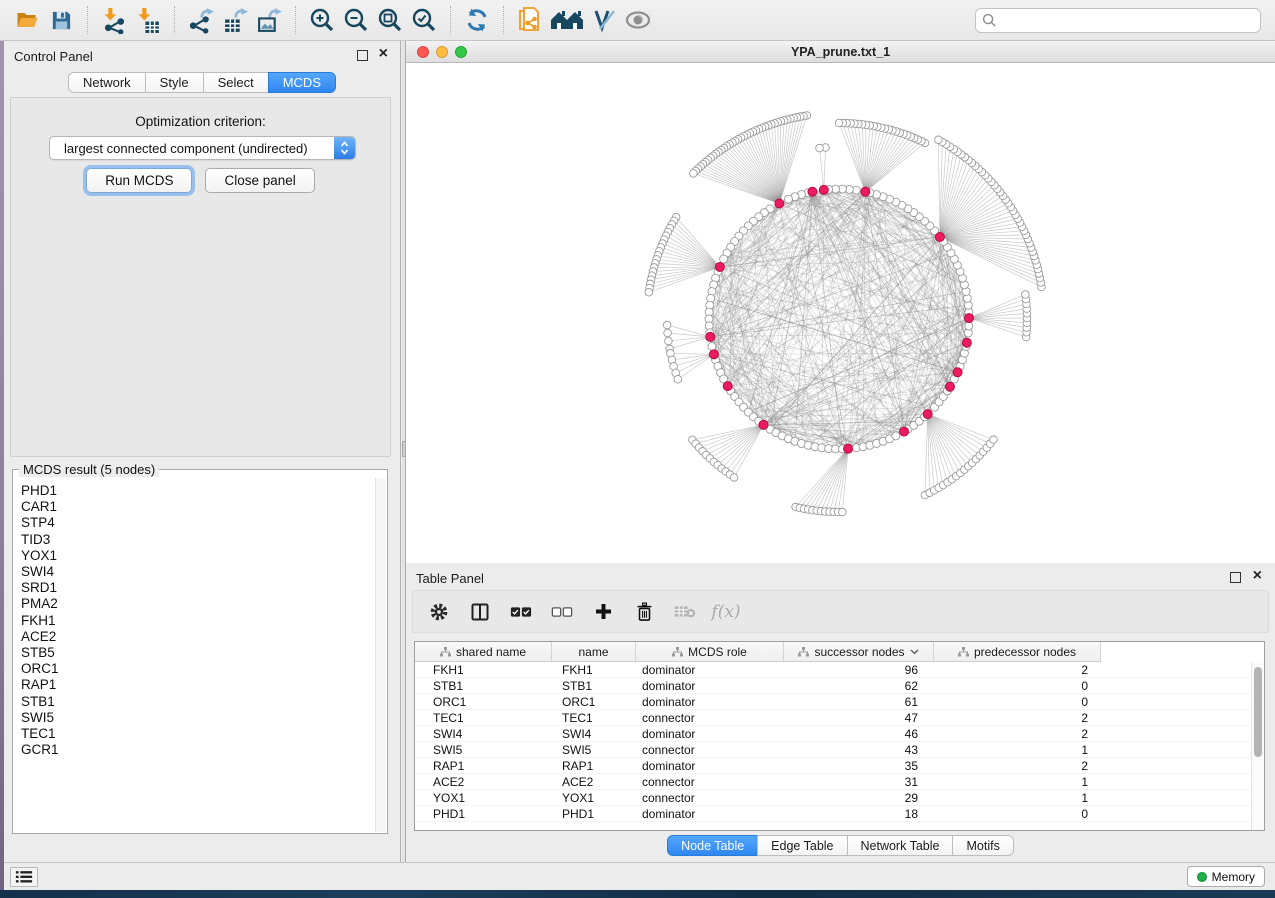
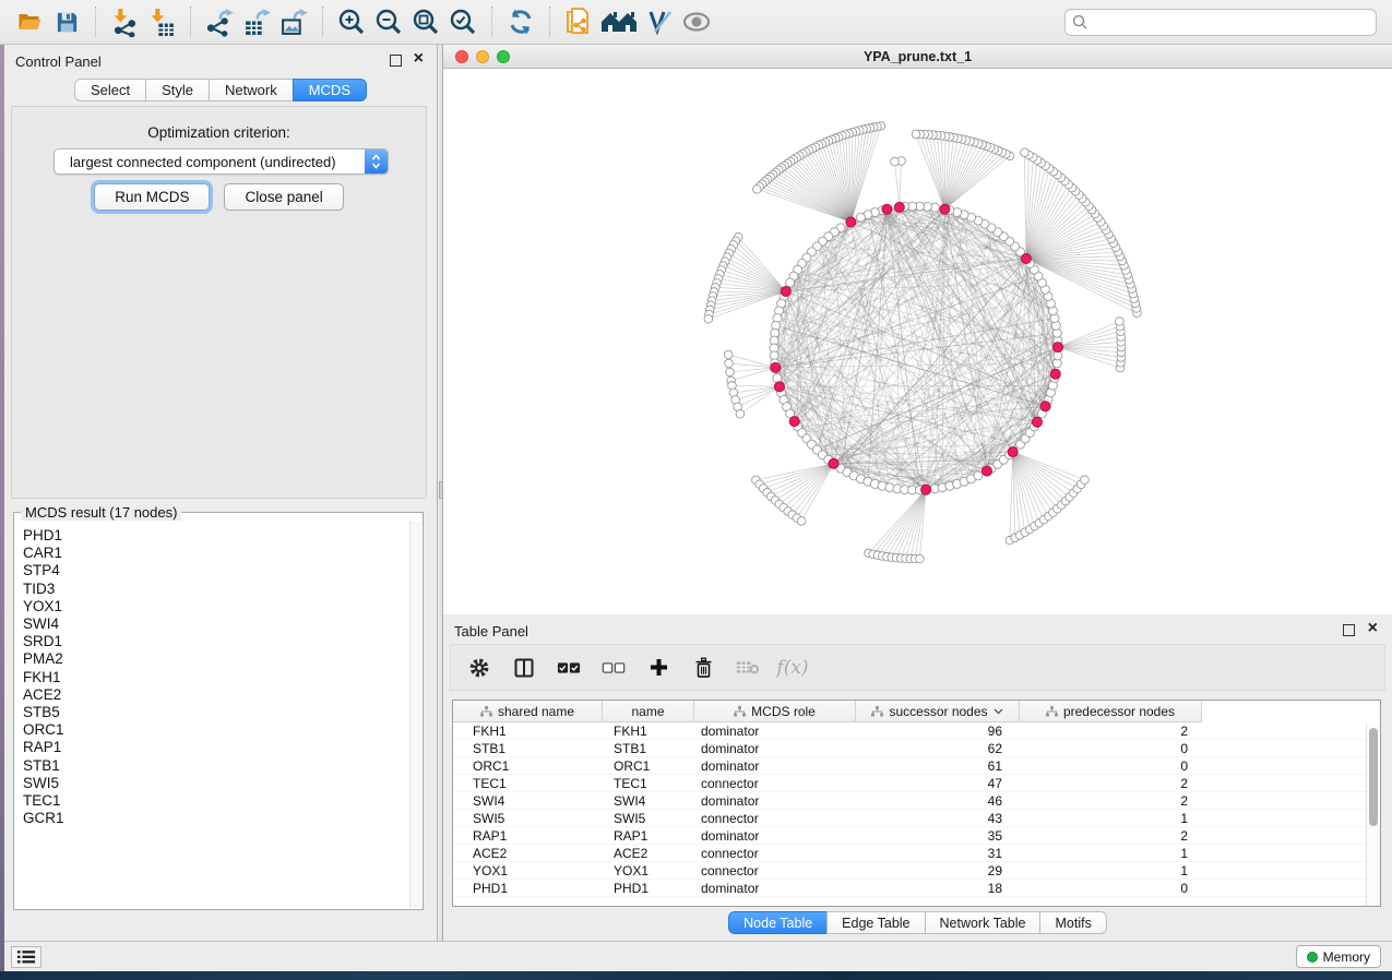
  Control Panel
  ×
- Network
+ Select
  Style
- Select
+ Network
  MCDS
  Optimization criterion:
  largest connected component (undirected)
  Run MCDS
  Close panel
- MCDS result (5 nodes)
+ MCDS result (17 nodes)
  PHD1
  CAR1
  STP4
  TID3
  YOX1
  SWI4
  SRD1
  PMA2
  FKH1
  ACE2
  STB5
  ORC1
  RAP1
  STB1
  SWI5
  TEC1
  GCR1
  YPA_prune.txt_1
  Table Panel
  ×
  f(x)
  shared name
  name
  MCDS role
  successor nodes
  predecessor nodes
  FKH1
  FKH1
  dominator
  96
  2
  STB1
  STB1
  dominator
  62
  0
  ORC1
  ORC1
  dominator
  61
  0
  TEC1
  TEC1
  connector
  47
  2
  SWI4
  SWI4
  dominator
  46
  2
  SWI5
  SWI5
  connector
  43
  1
  RAP1
  RAP1
  dominator
  35
  2
  ACE2
  ACE2
  connector
  31
  1
  YOX1
  YOX1
  connector
  29
  1
  PHD1
  PHD1
  dominator
  18
  0
  Node Table
  Edge Table
  Network Table
  Motifs
  Memory
